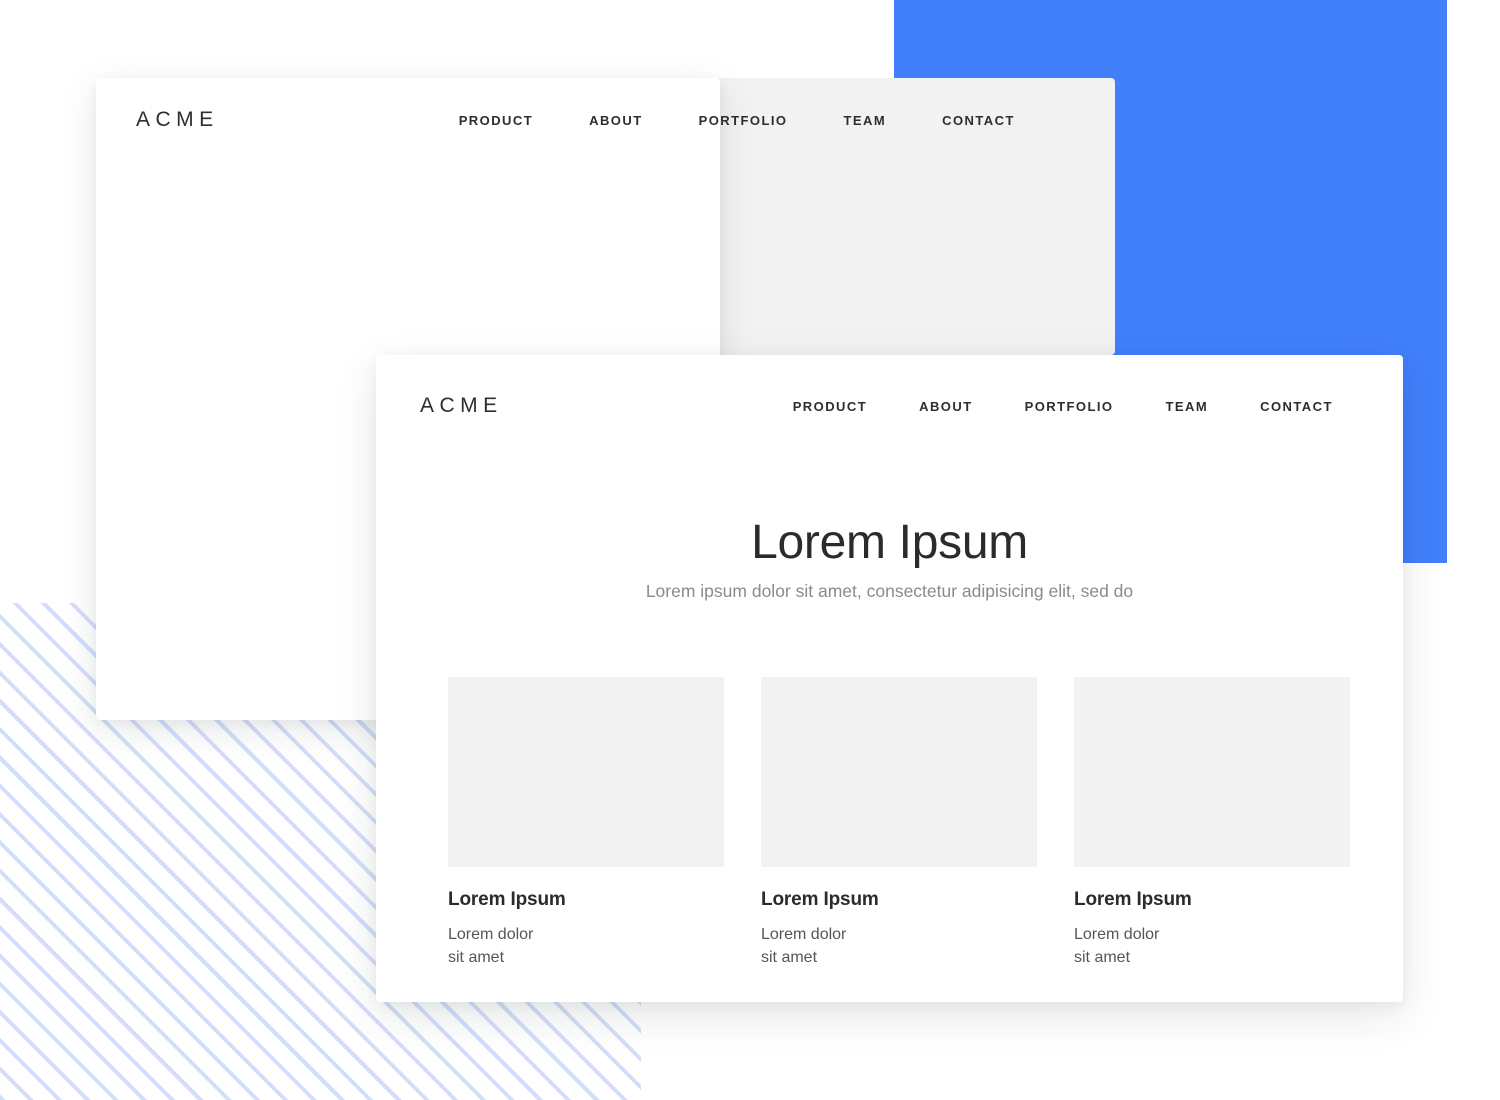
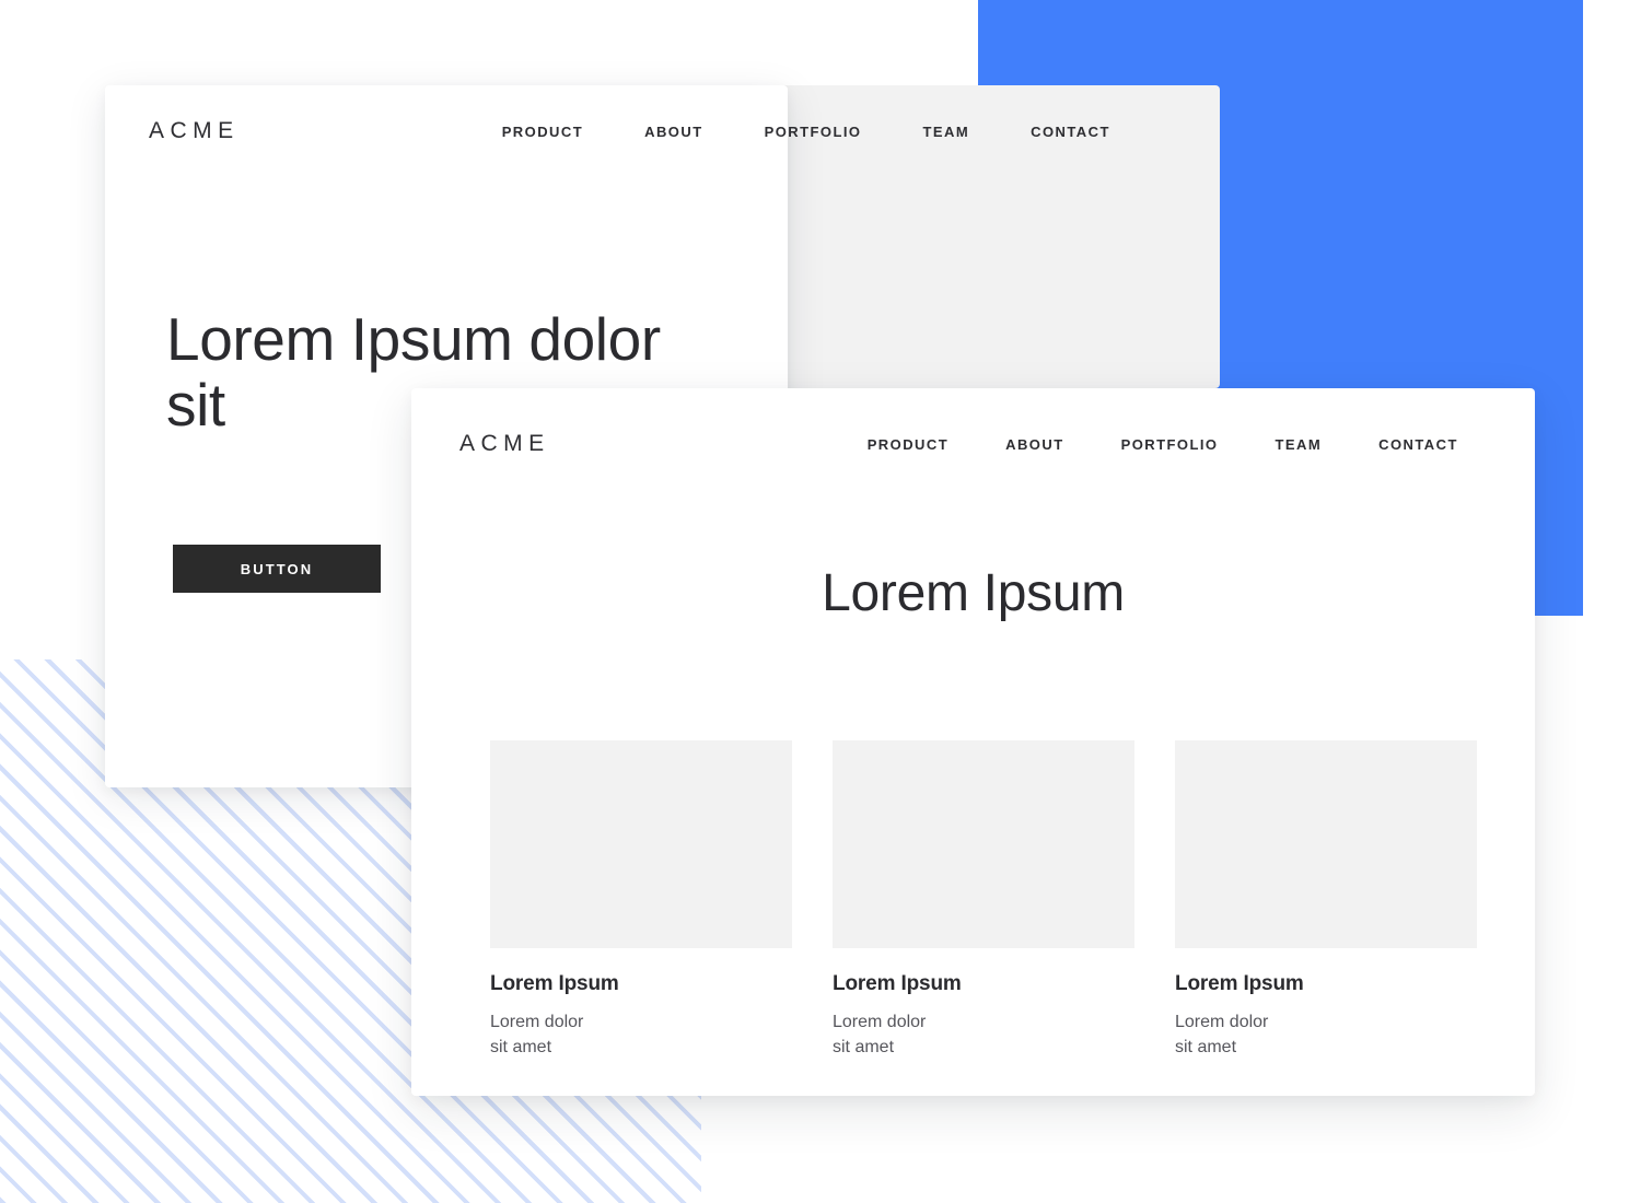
  ACME
  PRODUCT
  ABOUT
  PORTFOLIO
  TEAM
  CONTACT
+ Lorem Ipsum dolor sit
+ BUTTON
  ACME
  PRODUCT
  ABOUT
  PORTFOLIO
  TEAM
  CONTACT
  Lorem Ipsum
- Lorem ipsum dolor sit amet, consectetur adipisicing elit, sed do
  Lorem Ipsum
  Lorem dolor
  sit amet
  Lorem Ipsum
  Lorem dolor
  sit amet
  Lorem Ipsum
  Lorem dolor
  sit amet
